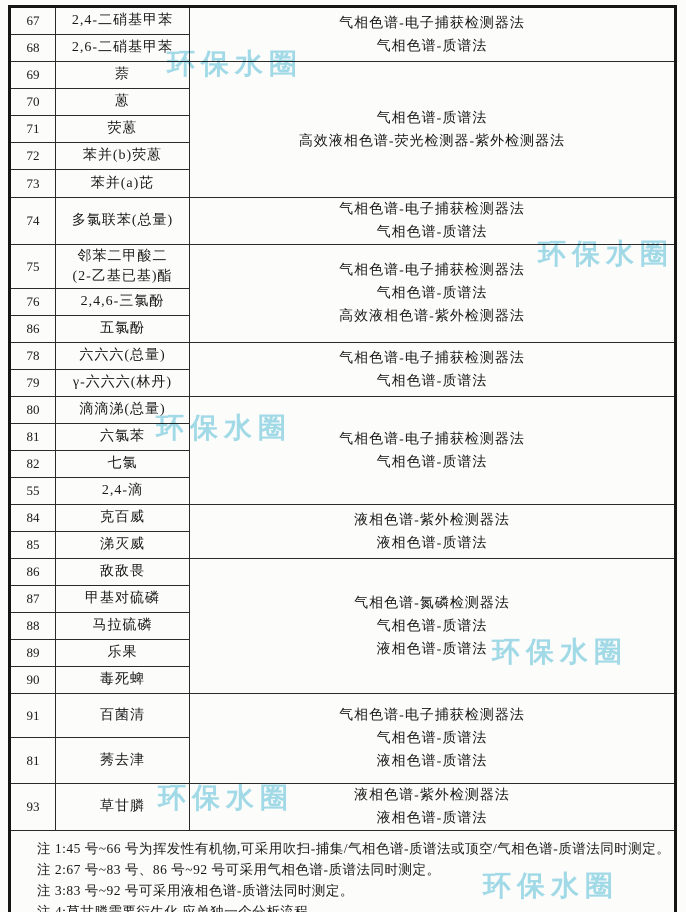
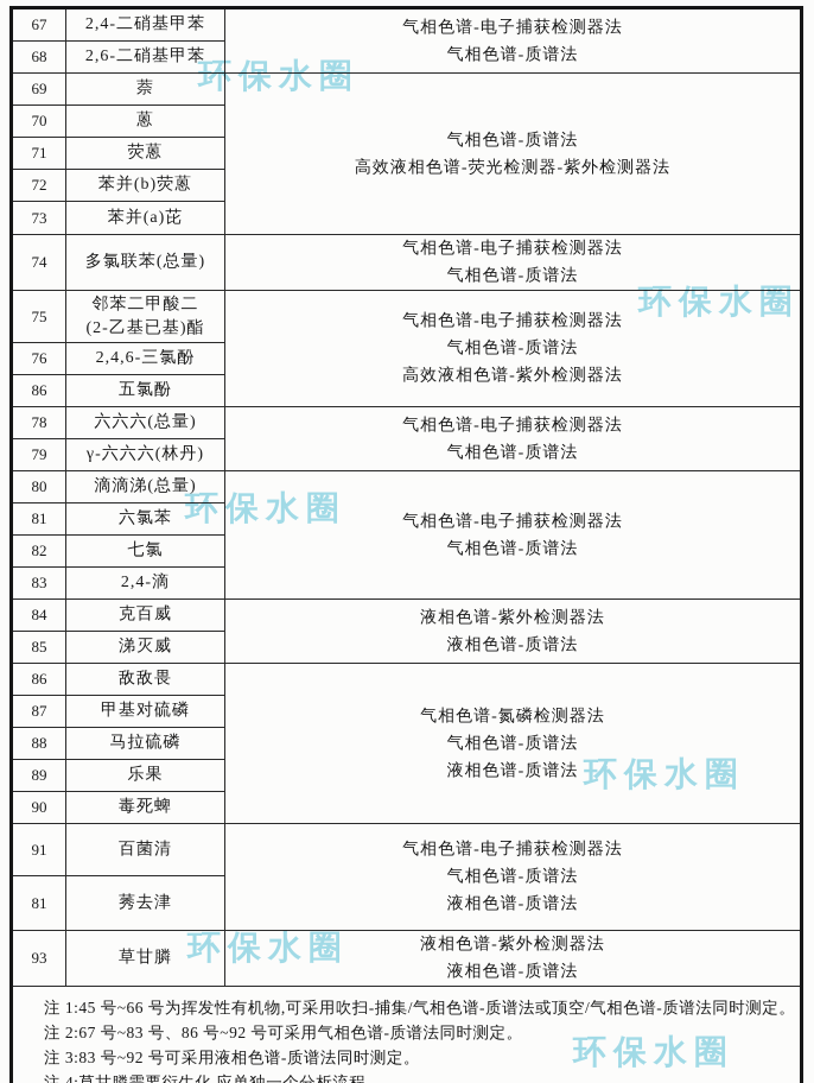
  67	2,4-二硝基甲苯	气相色谱-电子捕获检测器法 气相色谱-质谱法
  68	2,6-二硝基甲苯
  69	萘	气相色谱-质谱法 高效液相色谱-荧光检测器-紫外检测器法
  70	蒽
  71	荧蒽
  72	苯并(b)荧蒽
  73	苯并(a)芘
  74	多氯联苯(总量)	气相色谱-电子捕获检测器法 气相色谱-质谱法
  75	邻苯二甲酸二 (2-乙基已基)酯	气相色谱-电子捕获检测器法 气相色谱-质谱法 高效液相色谱-紫外检测器法
  76	2,4,6-三氯酚
  86	五氯酚
  78	六六六(总量)	气相色谱-电子捕获检测器法 气相色谱-质谱法
  79	γ-六六六(林丹)
  80	滴滴涕(总量)	气相色谱-电子捕获检测器法 气相色谱-质谱法
  81	六氯苯
  82	七氯
- 55	2,4-滴
+ 83	2,4-滴
  84	克百威	液相色谱-紫外检测器法 液相色谱-质谱法
  85	涕灭威
  86	敌敌畏	气相色谱-氮磷检测器法 气相色谱-质谱法 液相色谱-质谱法
  87	甲基对硫磷
  88	马拉硫磷
  89	乐果
  90	毒死蜱
  91	百菌清	气相色谱-电子捕获检测器法 气相色谱-质谱法 液相色谱-质谱法
  81	莠去津
  93	草甘膦	液相色谱-紫外检测器法 液相色谱-质谱法
  注 1:45 号~66 号为挥发性有机物,可采用吹扫-捕集/气相色谱-质谱法或顶空/气相色谱-质谱法同时测定。 注 2:67 号~83 号、86 号~92 号可采用气相色谱-质谱法同时测定。 注 3:83 号~92 号可采用液相色谱-质谱法同时测定。
  环保水圈
  环保水圈
  环保水圈
  环保水圈
  环保水圈
  环保水圈
